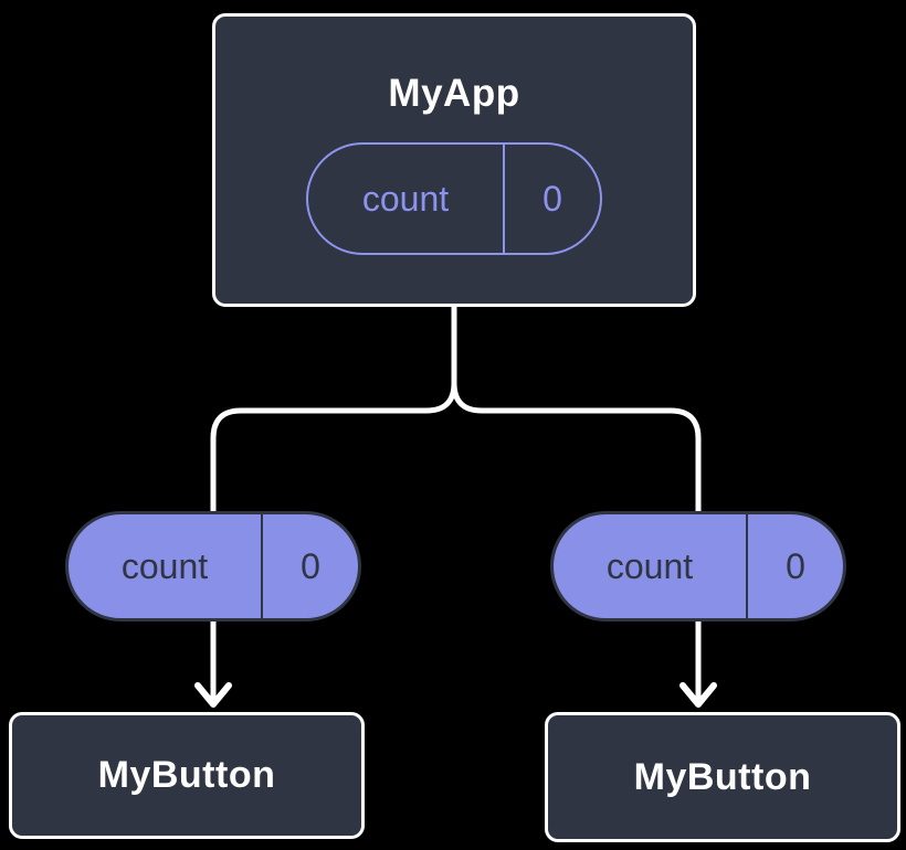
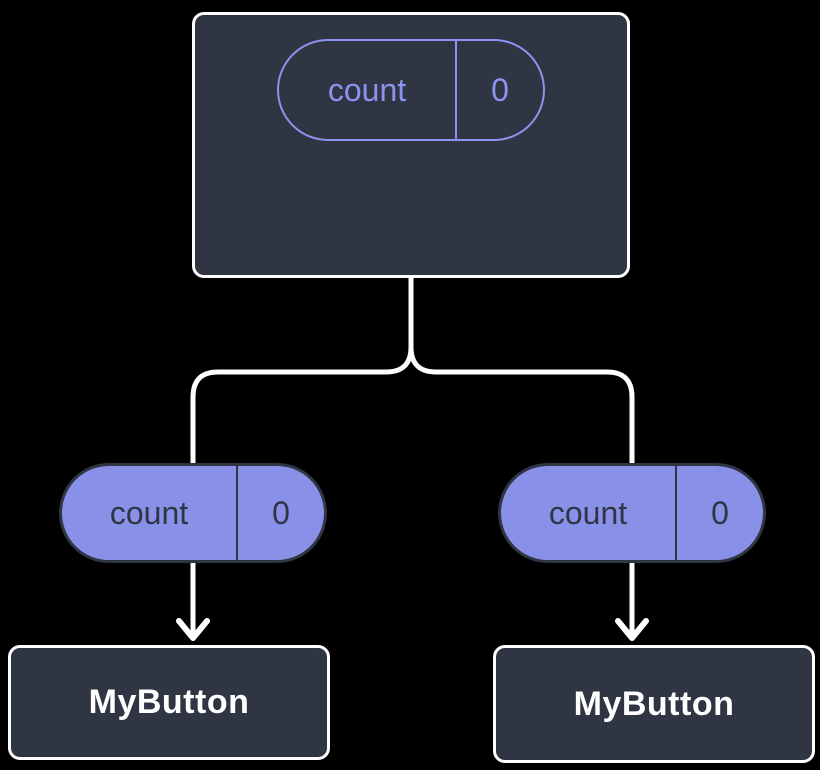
- MyApp
  count
  0
  count
  0
  count
  0
  MyButton
  MyButton
